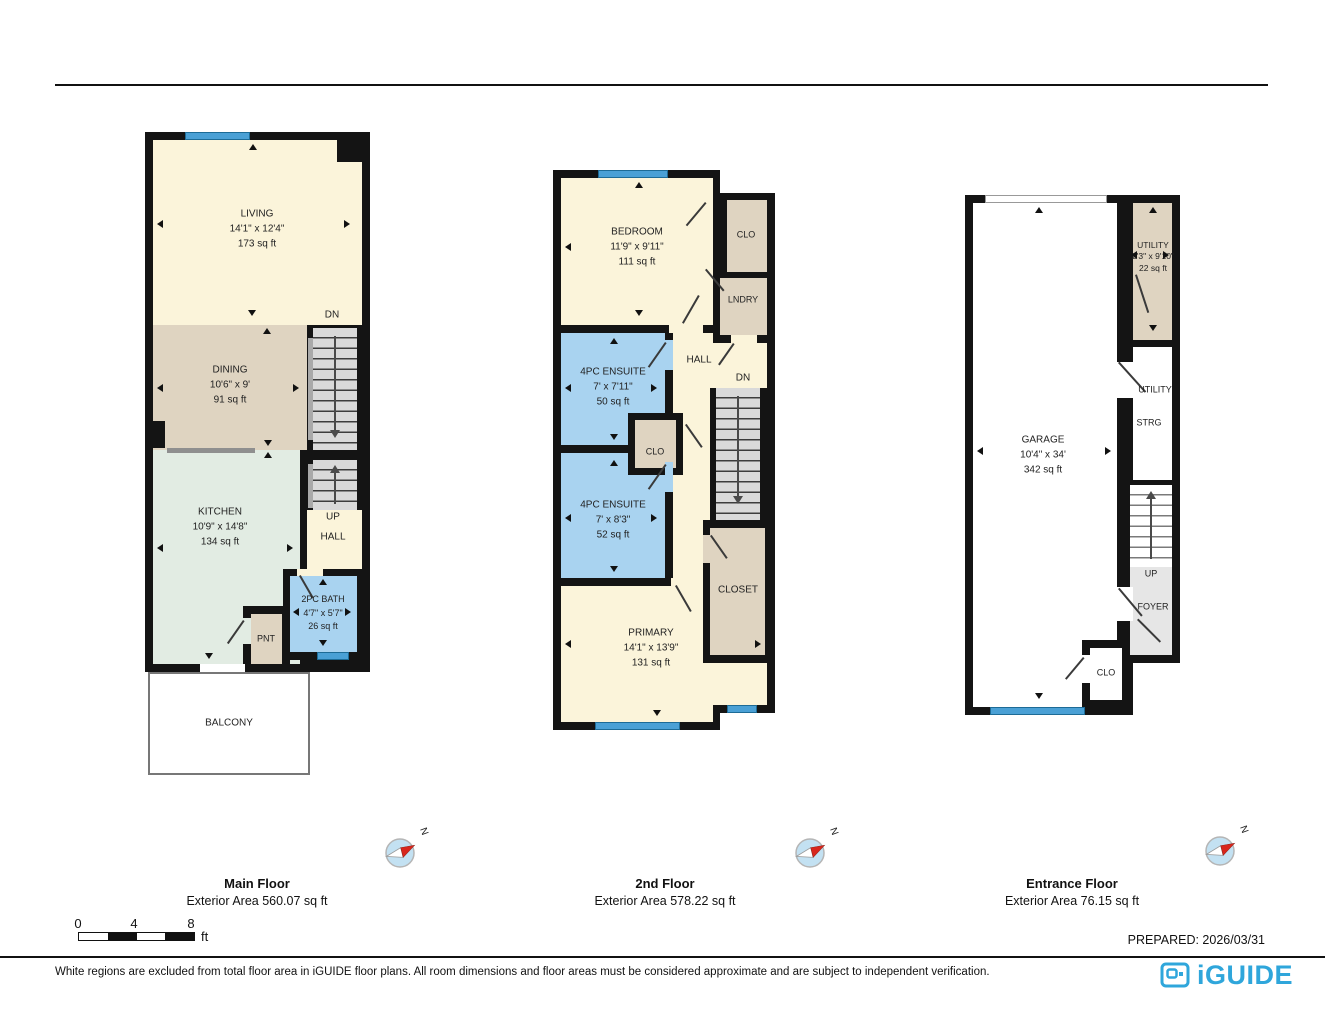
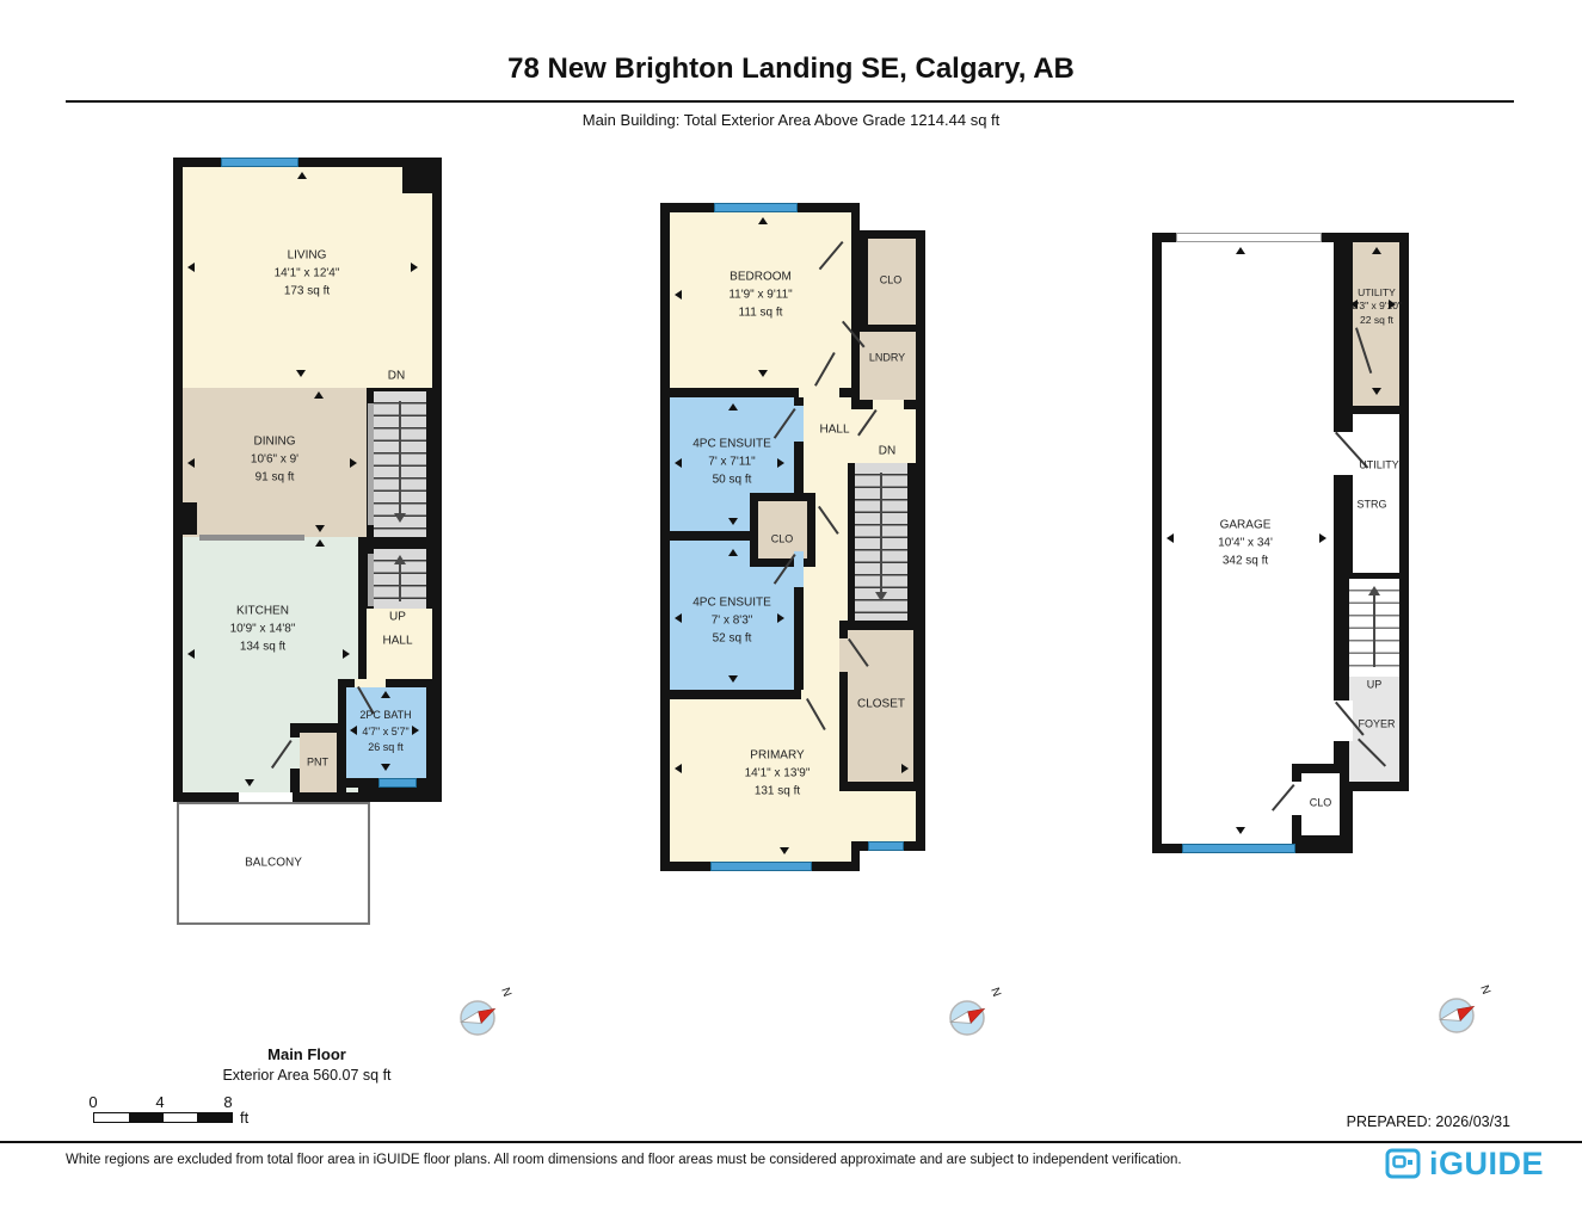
+ 78 New Brighton Landing SE, Calgary, AB
+ Main Building: Total Exterior Area Above Grade 1214.44 sq ft
  LIVING
  14'1" x 12'4"
  173 sq ft
  DN
  DINING
  10'6" x 9'
  91 sq ft
  KITCHEN
  10'9" x 14'8"
  134 sq ft
  UP
  HALL
  2PC BATH
  4'7" x 5'7"
  26 sq ft
  PNT
  BALCONY
  BEDROOM
  11'9" x 9'11"
  111 sq ft
  CLO
  LNDRY
  4PC ENSUITE
  7' x 7'11"
  50 sq ft
  HALL
  DN
  CLO
  4PC ENSUITE
  7' x 8'3"
  52 sq ft
  CLOSET
  PRIMARY
  14'1" x 13'9"
  131 sq ft
  GARAGE
  10'4" x 34'
  342 sq ft
  UTILITY
  2'3" x 9'10"
  22 sq ft
  UTILITY
  STRG
  UP
  FOYER
  CLO
  Main Floor
  Exterior Area 560.07 sq ft
- 2nd Floor
- Exterior Area 578.22 sq ft
- Entrance Floor
- Exterior Area 76.15 sq ft
  0
  4
  8
  ft
  PREPARED: 2026/03/31
  White regions are excluded from total floor area in iGUIDE floor plans. All room dimensions and floor areas must be considered approximate and are subject to independent verification.
  iGUIDE
